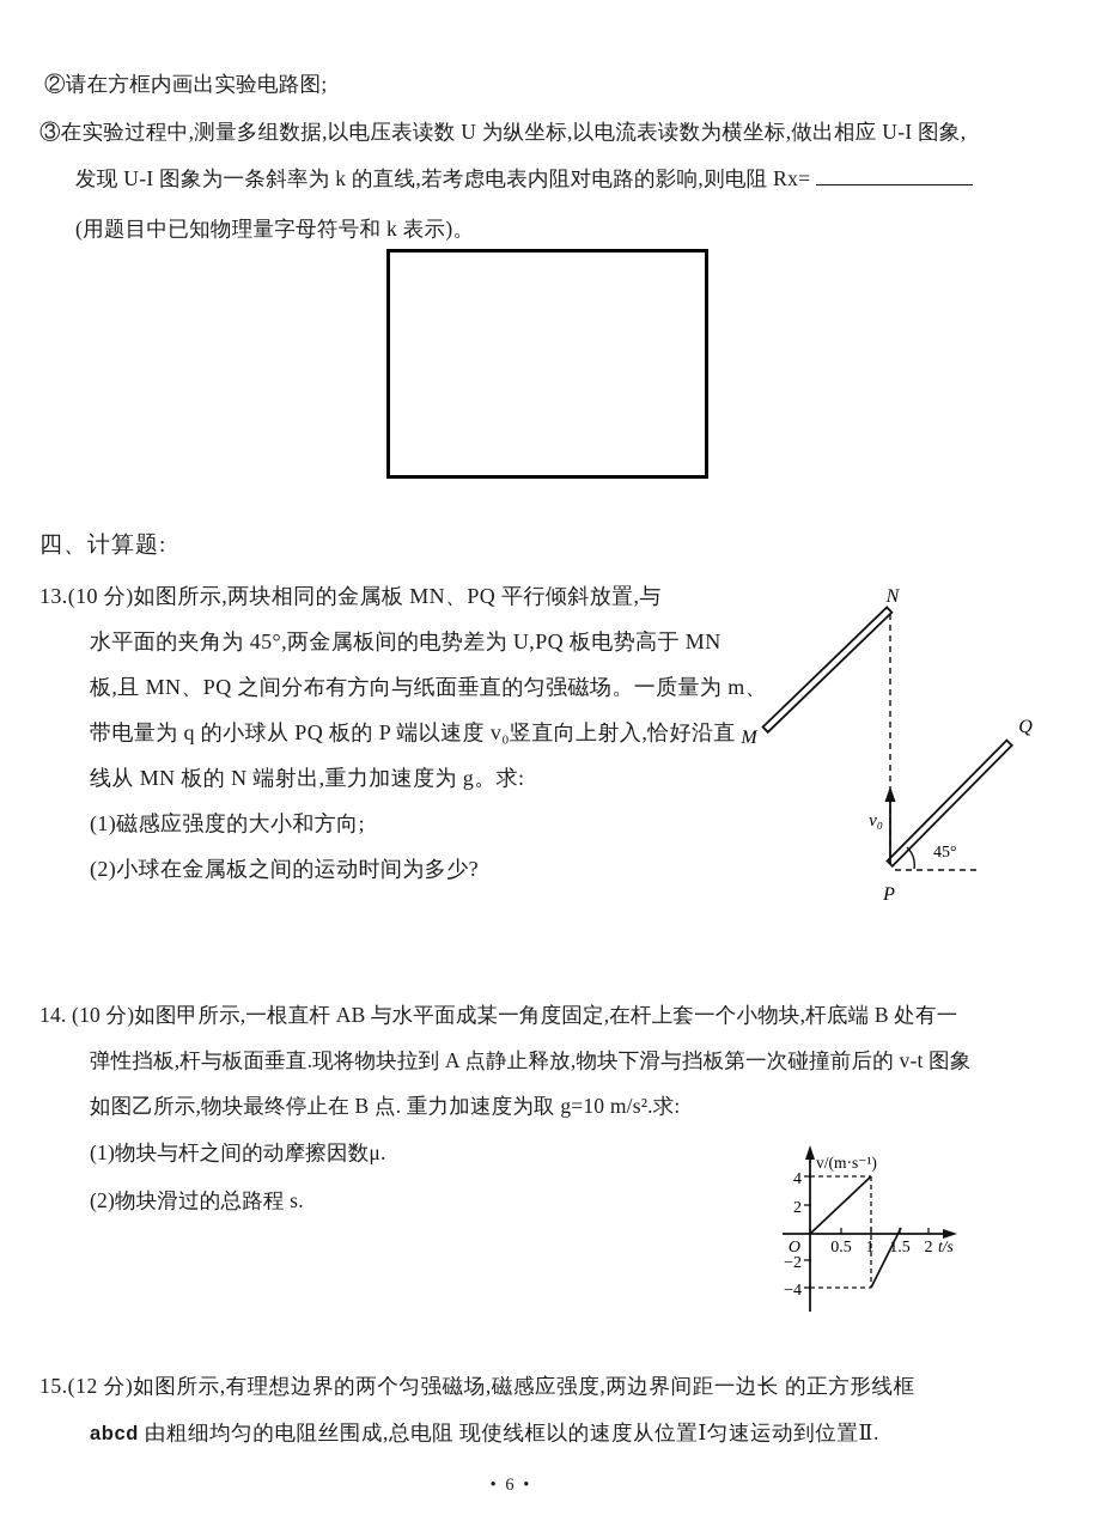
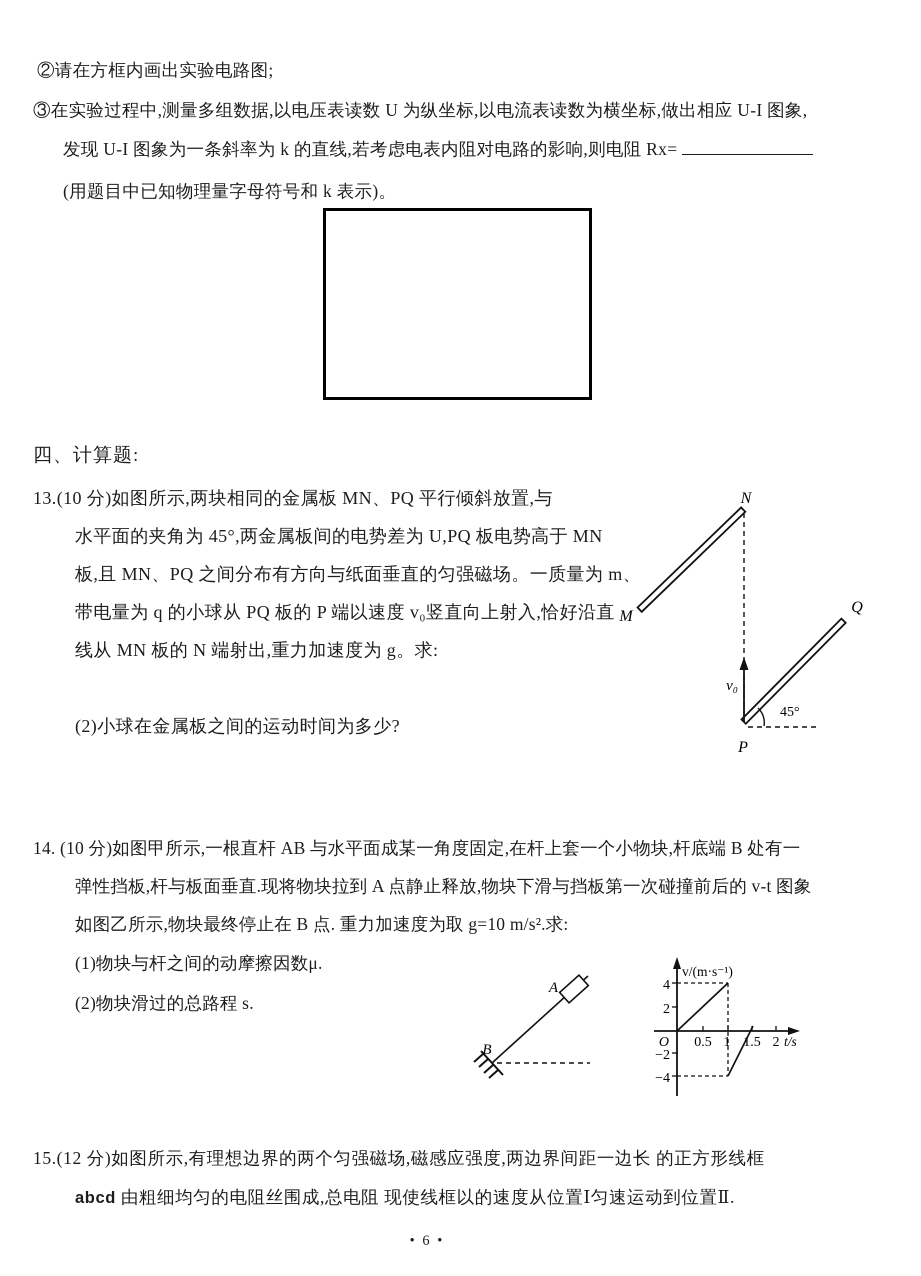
  ②请在方框内画出实验电路图;
  ③在实验过程中,测量多组数据,以电压表读数 U 为纵坐标,以电流表读数为横坐标,做出相应 U-I 图象,
  发现 U-I 图象为一条斜率为 k 的直线,若考虑电表内阻对电路的影响,则电阻 Rx=
  (用题目中已知物理量字母符号和 k 表示)。
  四、计算题:
  13.(10 分)如图所示,两块相同的金属板 MN、PQ 平行倾斜放置,与
  水平面的夹角为 45°,两金属板间的电势差为 U,PQ 板电势高于 MN
  板,且 MN、PQ 之间分布有方向与纸面垂直的匀强磁场。一质量为 m、
  带电量为 q 的小球从 PQ 板的 P 端以速度 v₀竖直向上射入,恰好沿直
  线从 MN 板的 N 端射出,重力加速度为 g。求:
- (1)磁感应强度的大小和方向;
  (2)小球在金属板之间的运动时间为多少?
  N
  M
  Q
  P
  v₀
  45°
  14. (10 分)如图甲所示,一根直杆 AB 与水平面成某一角度固定,在杆上套一个小物块,杆底端 B 处有一
  弹性挡板,杆与板面垂直.现将物块拉到 A 点静止释放,物块下滑与挡板第一次碰撞前后的 v-t 图象
  如图乙所示,物块最终停止在 B 点. 重力加速度为取 g=10 m/s².求:
  (1)物块与杆之间的动摩擦因数μ.
  (2)物块滑过的总路程 s.
+ A
+ B
  v/(m·s⁻¹)
  4
  2
  −2
  −4
  O
  0.5
  1
  1.5
  2
  t/s
  15.(12 分)如图所示,有理想边界的两个匀强磁场,磁感应强度,两边界间距一边长 的正方形线框
  abcd 由粗细均匀的电阻丝围成,总电阻 现使线框以的速度从位置Ⅰ匀速运动到位置Ⅱ.
  • 6 •
